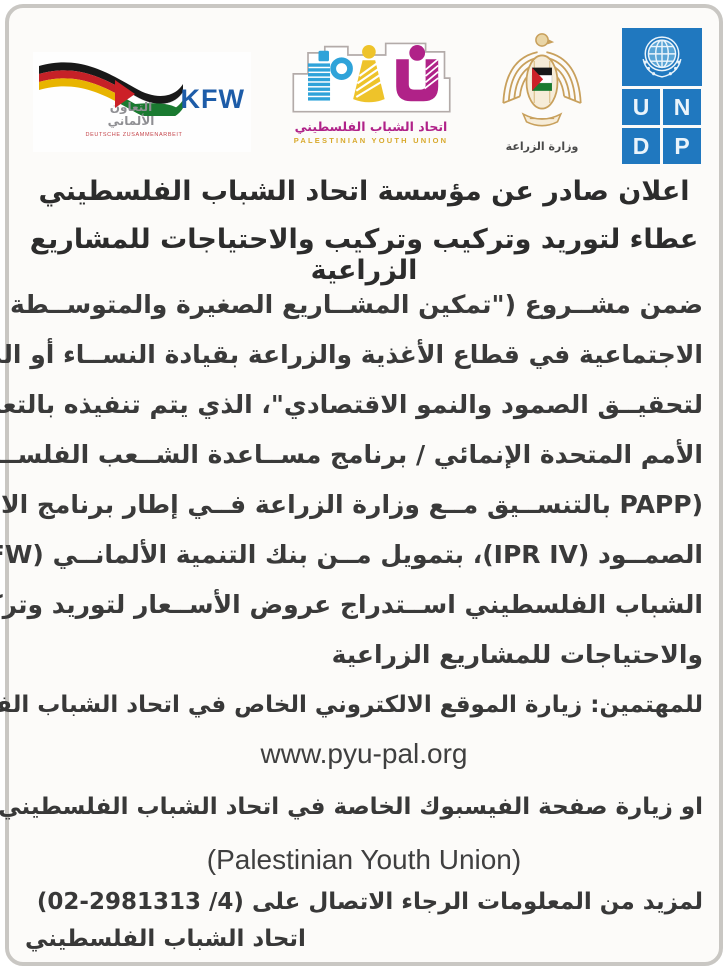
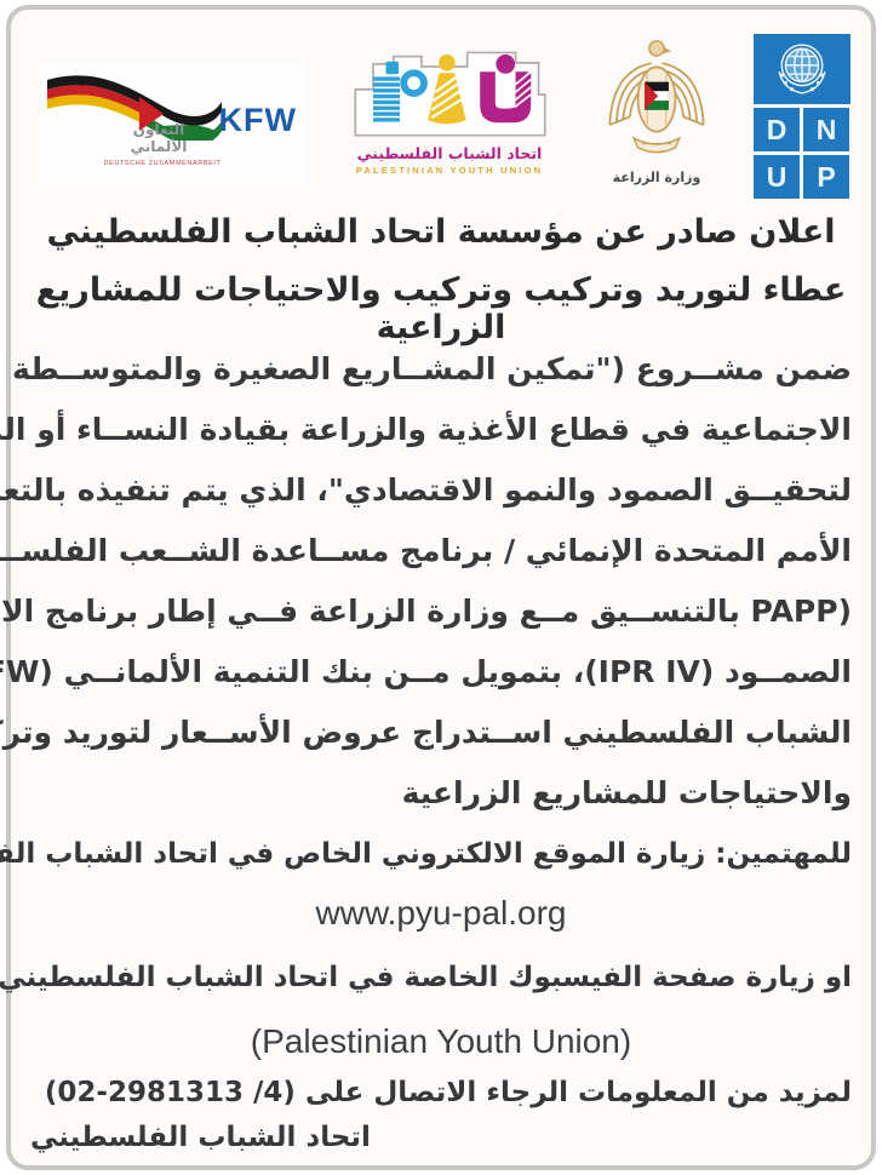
  التعاون
  الألماني
  KFW
  اتحاد الشباب الفلسطيني
  PALESTINIAN YOUTH UNION
  وزارة الزراعة
- U
+ D
  N
- D
+ U
  P
  اعلان صادر عن مؤسسة اتحاد الشباب الفلسطيني
  عطاء لتوريد وتركيب وتركيب والاحتياجات للمشاريع الزراعية
  ضمن مشــروع ("تمكين المشــاريع الصغيرة والمتوســطة
  الاجتماعية في قطاع الأغذية والزراعة بقيادة النســاء أو ال
  لتحقيــق الصمود والنمو الاقتصادي"، الذي يتم تنفيذه بالتع
  الأمم المتحدة الإنمائي / برنامج مســاعدة الشــعب الفلســ
  PAPP) بالتنســيق مــع وزارة الزراعة فــي إطار برنامج الا
  الصمــود (IPR IV)⁩، بتمويل مــن بنك التنمية الألمانــي W)
  الشباب الفلسطيني اســتدراج عروض الأســعار لتوريد وتر
  والاحتياجات للمشاريع الزراعية
  للمهتمين: زيارة الموقع الالكتروني الخاص في اتحاد الشباب الف
  www.pyu-pal.org
  او زيارة صفحة الفيسبوك الخاصة في اتحاد الشباب الفلسطيني
  (Palestinian Youth Union)
  لمزيد من المعلومات الرجاء الاتصال على (4/ 02-2981313⁩)
  اتحاد الشباب الفلسطيني
